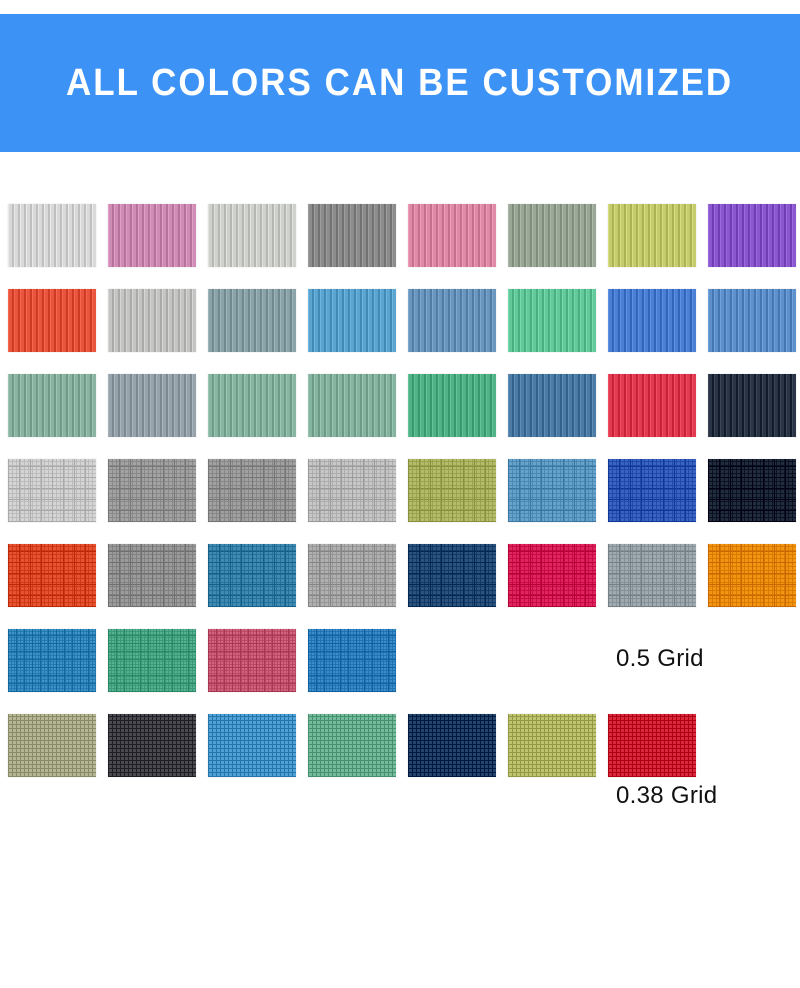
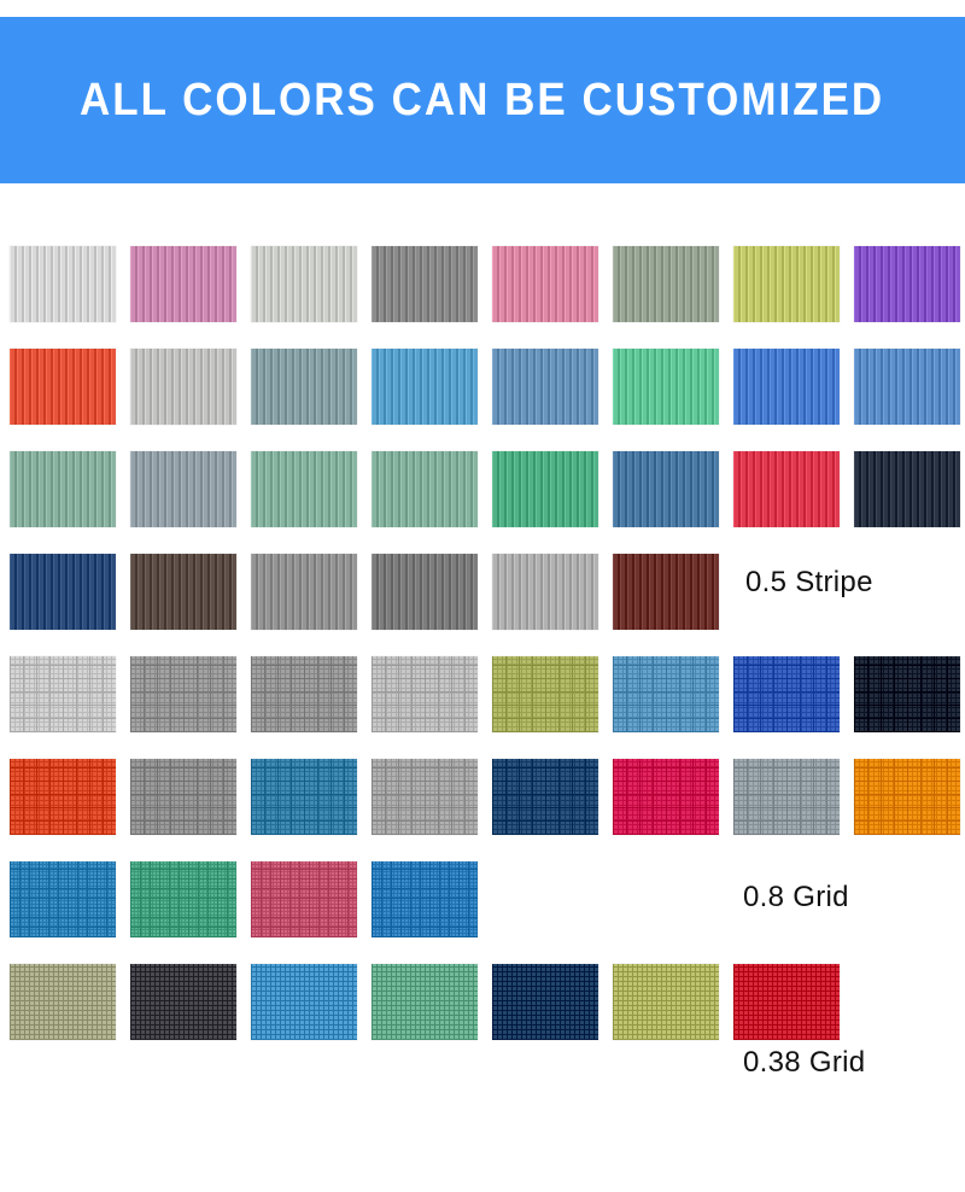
  ALL COLORS CAN BE CUSTOMIZED
+ 0.5 Stripe
- 0.5 Grid
+ 0.8 Grid
  0.38 Grid
